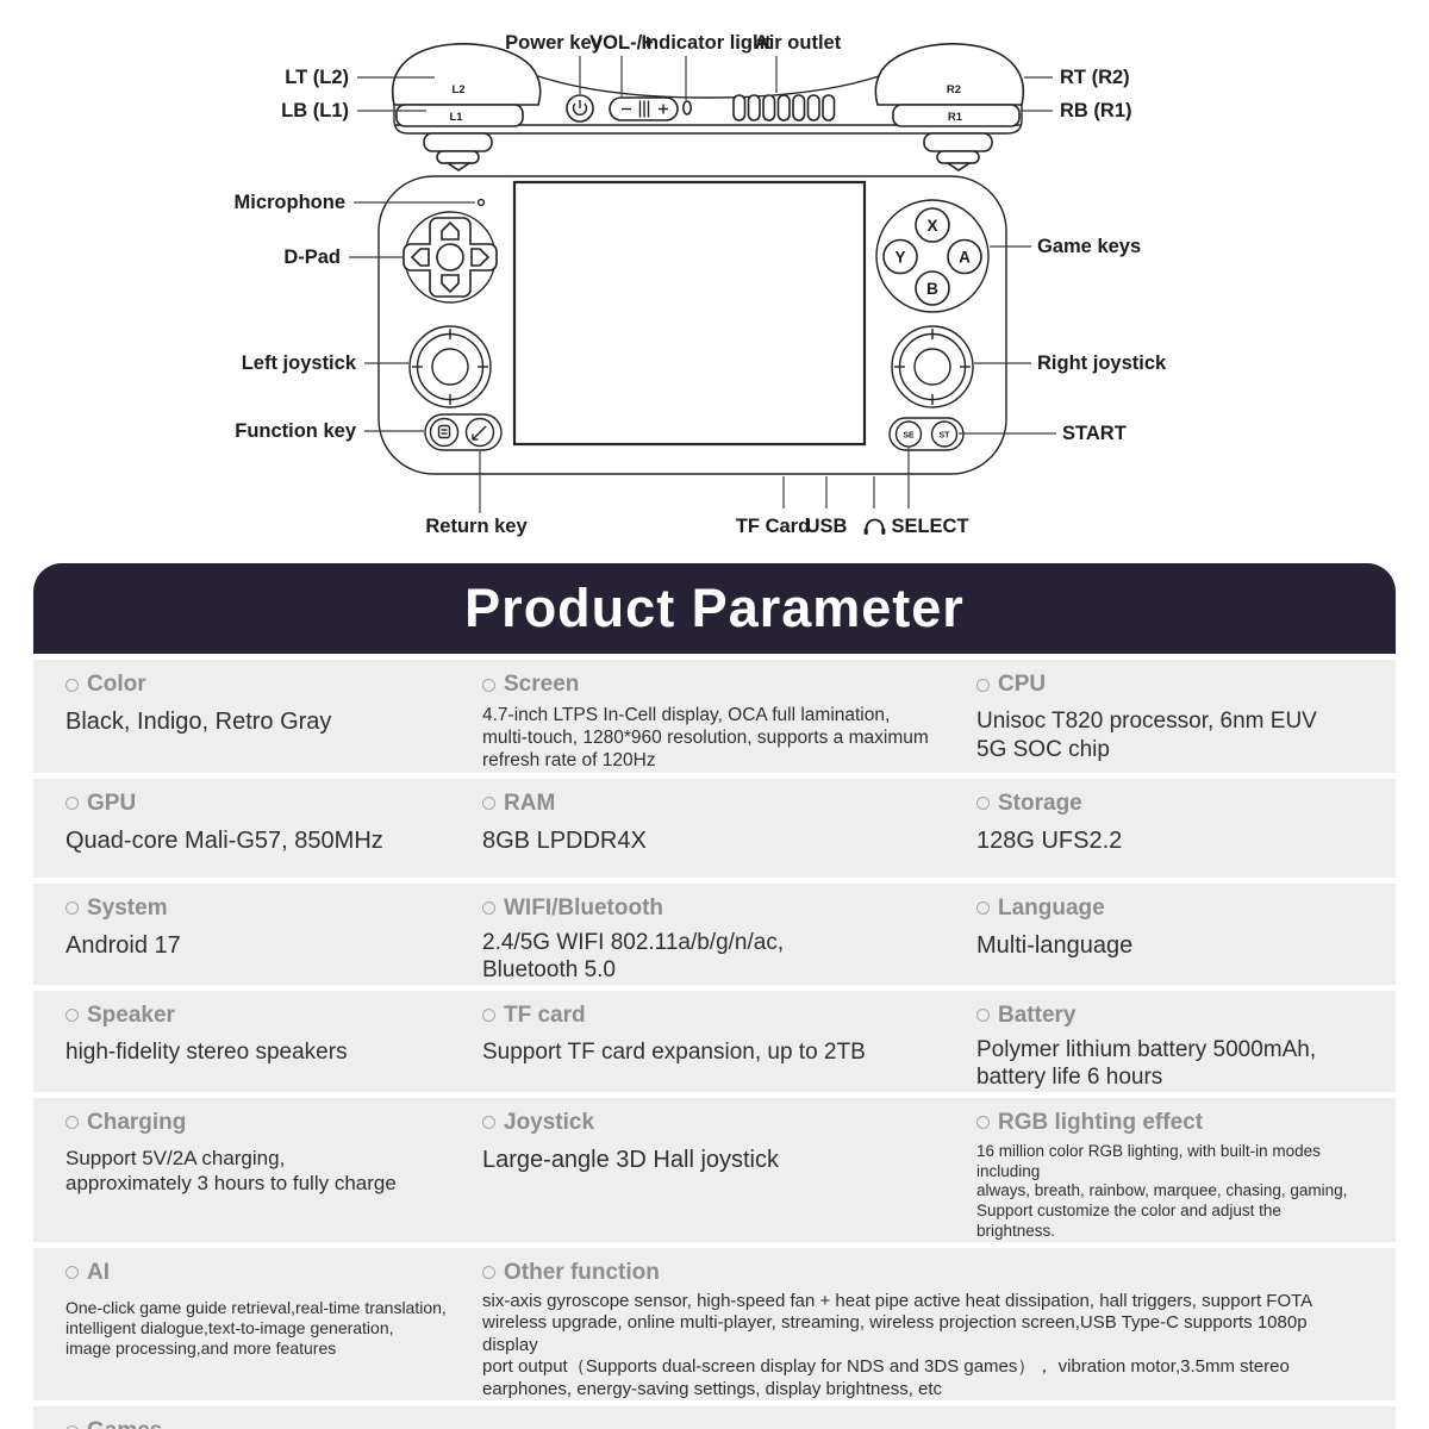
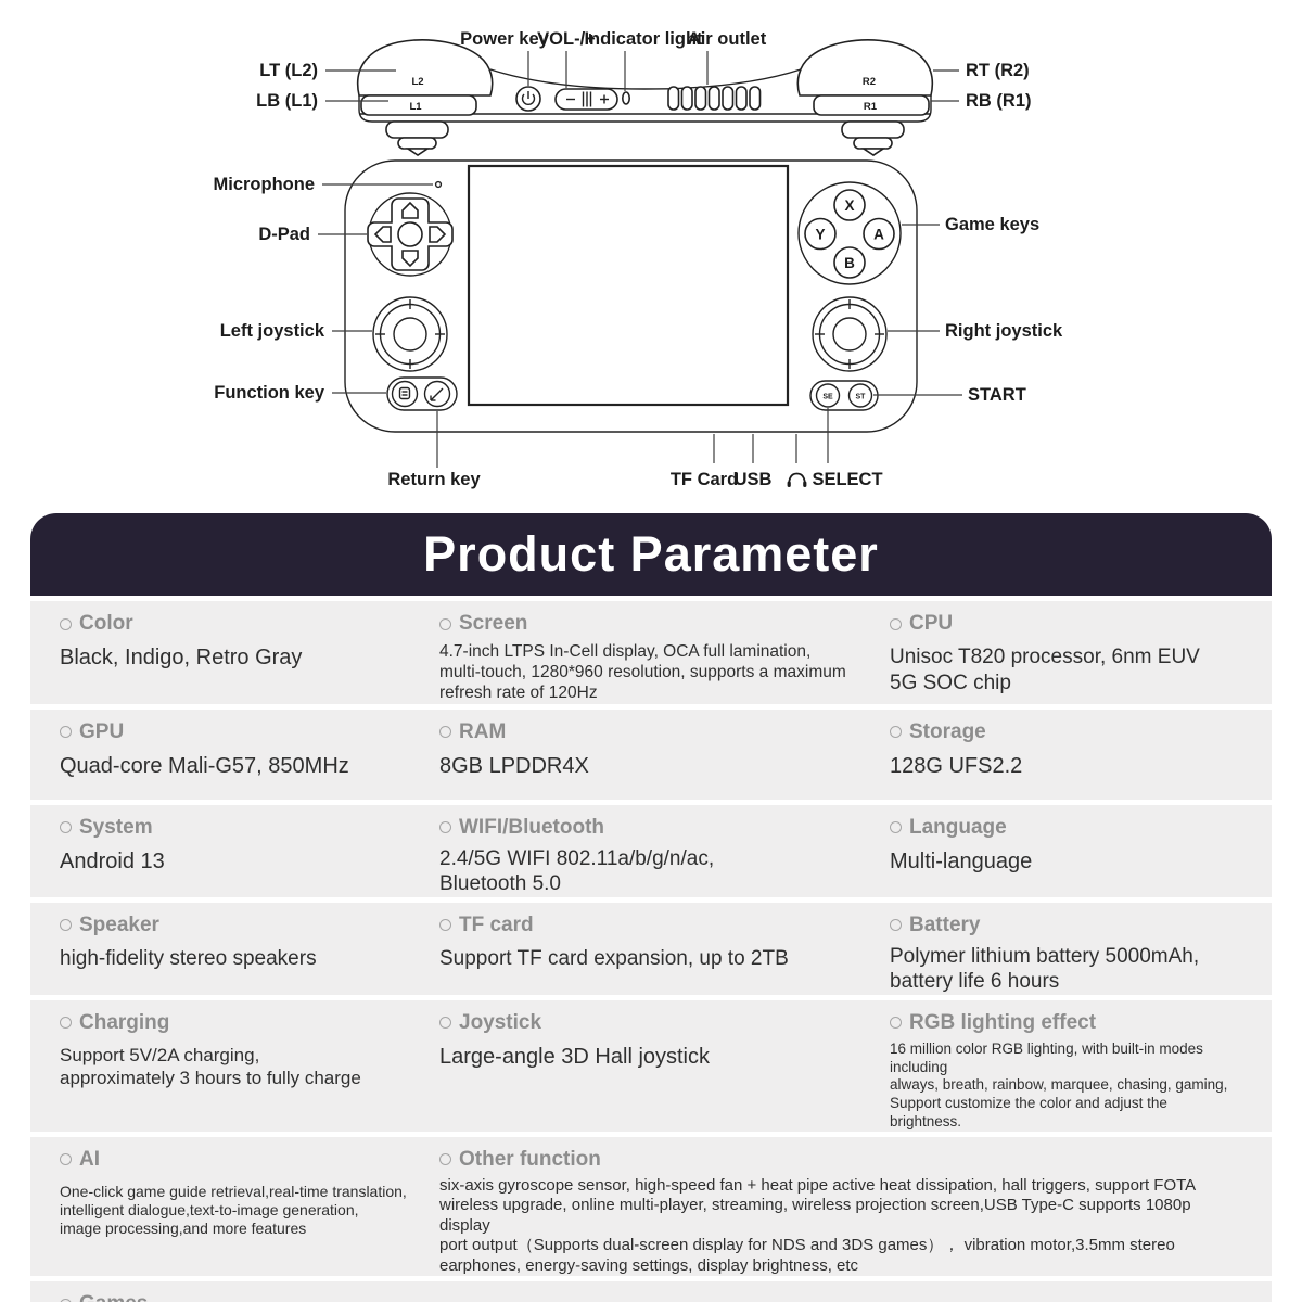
  L2
  L1
  R2
  R1
  X
  Y
  A
  B
  LT (L2)
  LB (L1)
  RT (R2)
  RB (R1)
  Power key
  VOL-/+
  Indicator light
  Air outlet
  Microphone
  D-Pad
  Left joystick
  Function key
  Return key
  Game keys
  Right joystick
  START
  TF Card
  USB
  SELECT
  Product Parameter
  Color
  Black, Indigo, Retro Gray
  Screen
  4.7-inch LTPS In-Cell display, OCA full lamination,
  multi-touch, 1280*960 resolution, supports a maximum
  refresh rate of 120Hz
  CPU
  Unisoc T820 processor, 6nm EUV
  5G SOC chip
  GPU
  Quad-core Mali-G57, 850MHz
  RAM
  8GB LPDDR4X
  Storage
  128G UFS2.2
  System
- Android 17
+ Android 13
  WIFI/Bluetooth
  2.4/5G WIFI 802.11a/b/g/n/ac,
  Bluetooth 5.0
  Language
  Multi-language
  Speaker
  high-fidelity stereo speakers
  TF card
  Support TF card expansion, up to 2TB
  Battery
  Polymer lithium battery 5000mAh,
  battery life 6 hours
  Charging
  Support 5V/2A charging,
  approximately 3 hours to fully charge
  Joystick
  Large-angle 3D Hall joystick
  RGB lighting effect
  16 million color RGB lighting, with built-in modes including
  always, breath, rainbow, marquee, chasing, gaming,
  Support customize the color and adjust the brightness.
  AI
  One-click game guide retrieval,real-time translation,
  intelligent dialogue,text-to-image generation,
  image processing,and more features
  Other function
  six-axis gyroscope sensor, high-speed fan + heat pipe active heat dissipation, hall triggers, support FOTA
  wireless upgrade, online multi-player, streaming, wireless projection screen,USB Type-C supports 1080p display
  port output（Supports dual-screen display for NDS and 3DS games）， vibration motor,3.5mm stereo
  earphones, energy-saving settings, display brightness, etc
